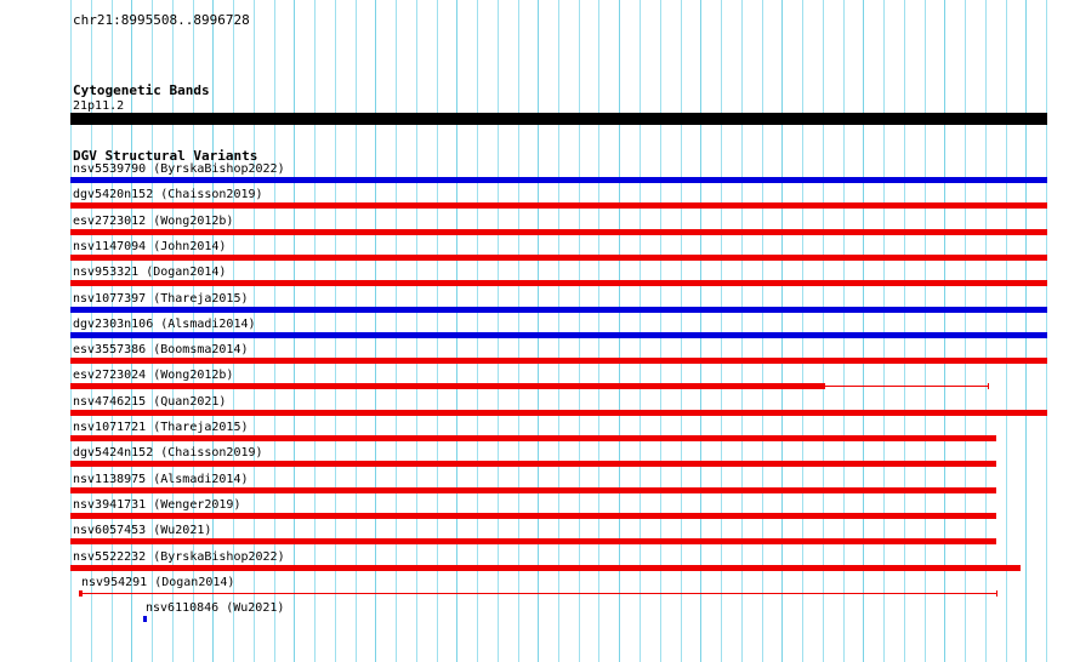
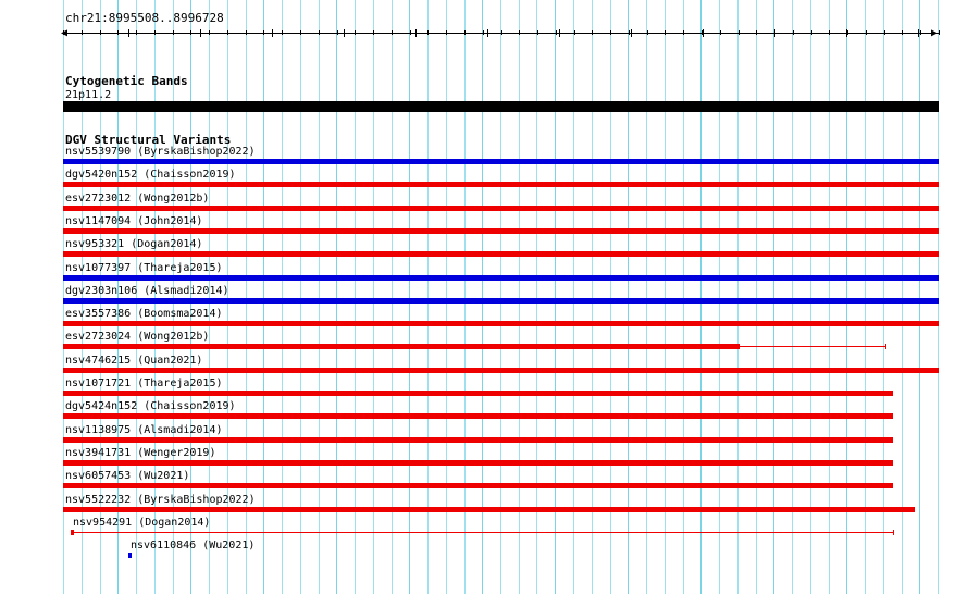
  chr21:8995508..8996728
+ ◀
+ ▶
  Cytogenetic Bands
  21p11.2
  DGV Structural Variants
  nsv5539790 (ByrskaBishop2022)
  dgv5420n152 (Chaisson2019)
  esv2723012 (Wong2012b)
  nsv1147094 (John2014)
  nsv953321 (Dogan2014)
  nsv1077397 (Thareja2015)
  dgv2303n106 (Alsmadi2014)
  esv3557386 (Boomsma2014)
  esv2723024 (Wong2012b)
  nsv4746215 (Quan2021)
  nsv1071721 (Thareja2015)
  dgv5424n152 (Chaisson2019)
  nsv1138975 (Alsmadi2014)
  nsv3941731 (Wenger2019)
  nsv6057453 (Wu2021)
  nsv5522232 (ByrskaBishop2022)
  nsv954291 (Dogan2014)
  nsv6110846 (Wu2021)
